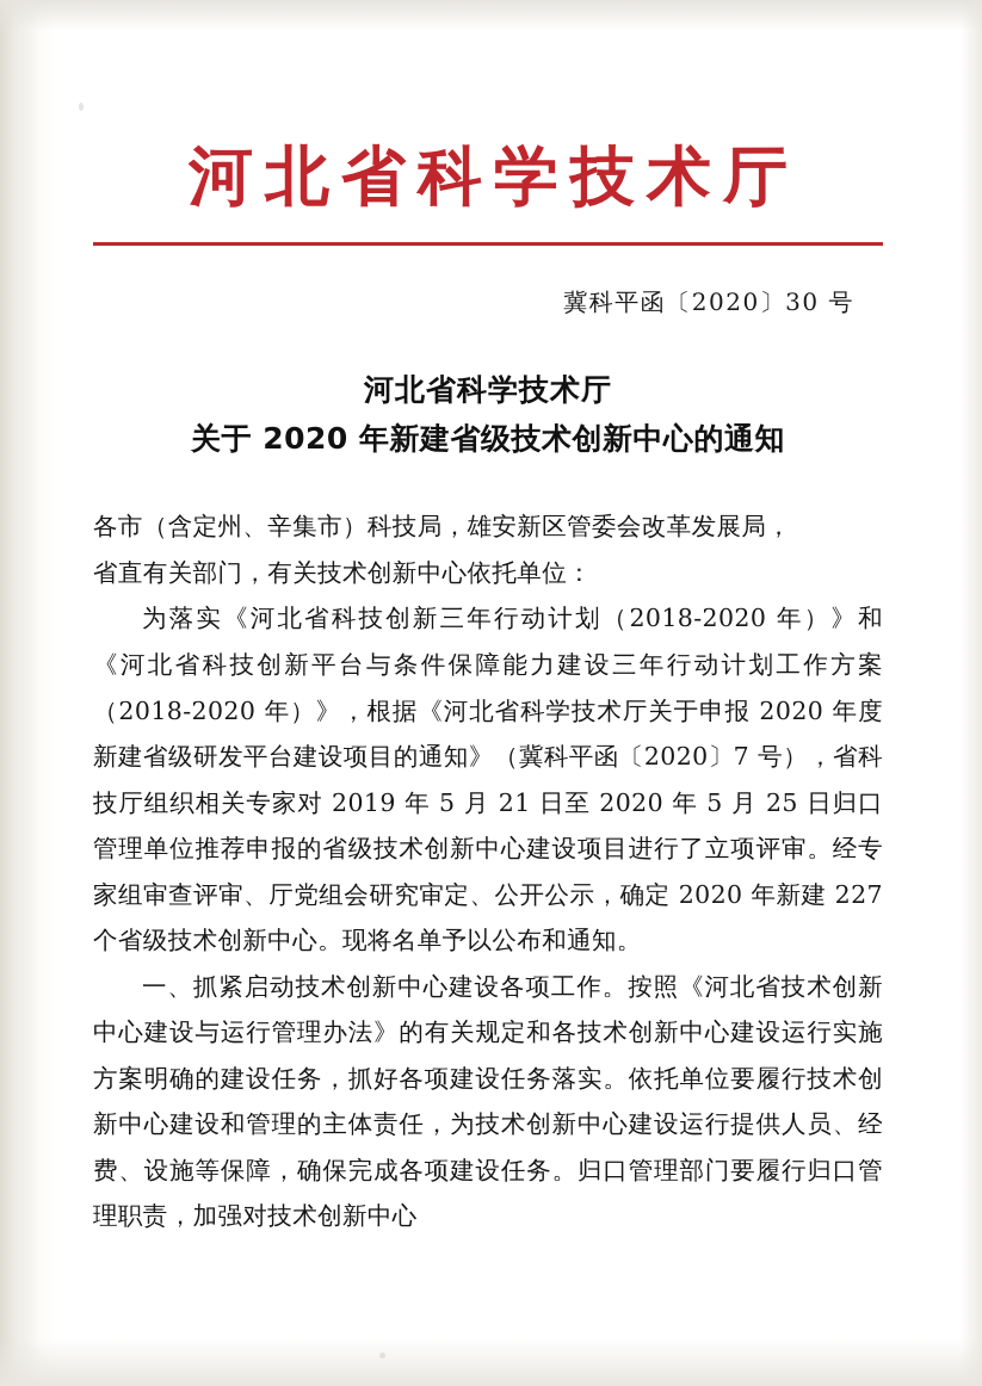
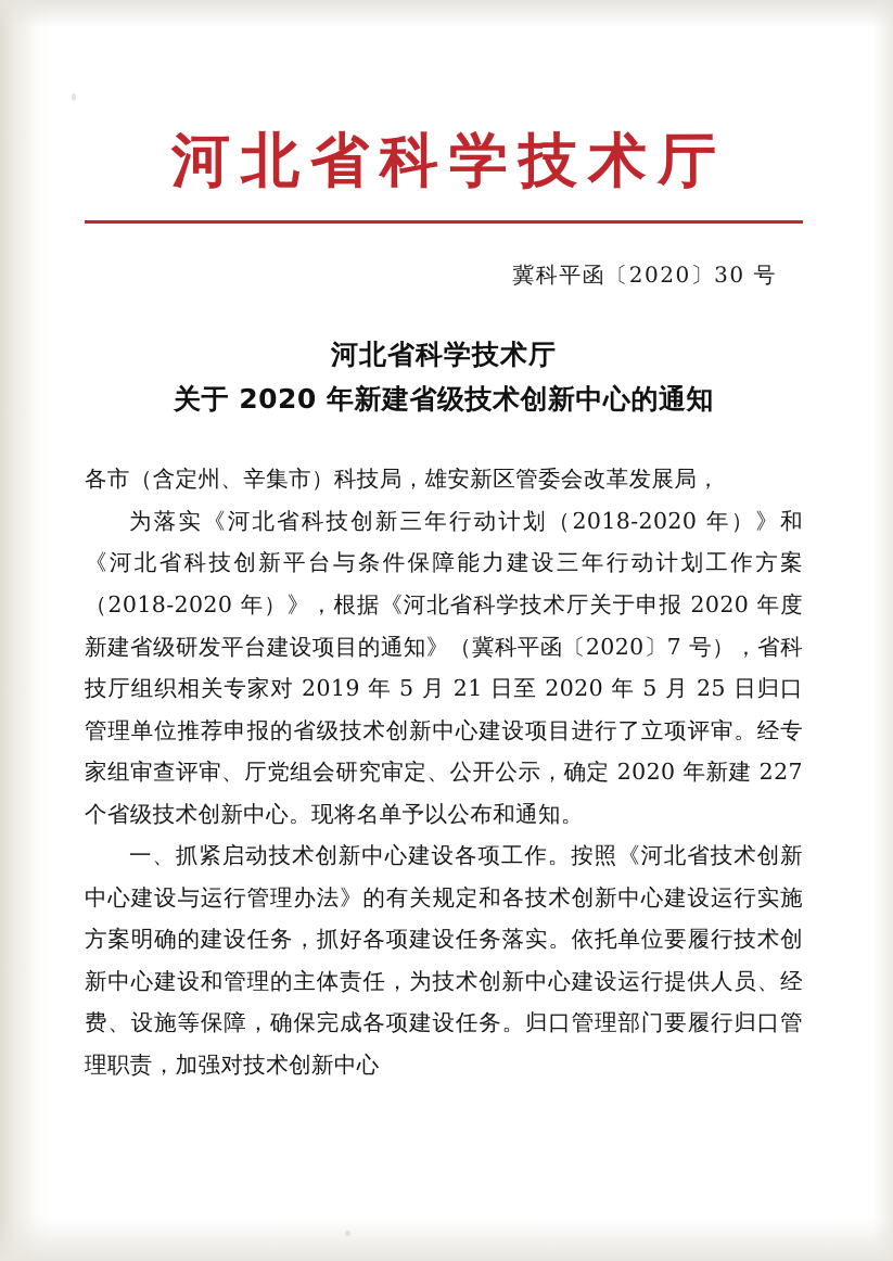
  河北省科学技术厅
  冀科平函〔2020〕30 号
  河北省科学技术厅
  关于 2020 年新建省级技术创新中心的通知
  各市（含定州、辛集市）科技局，雄安新区管委会改革发展局，
- 省直有关部门，有关技术创新中心依托单位：
  为落实《河北省科技创新三年行动计划（2018-2020 年）》和《河北省科技创新平台与条件保障能力建设三年行动计划工作方案（2018-2020 年）》，根据《河北省科学技术厅关于申报 2020 年度新建省级研发平台建设项目的通知》（冀科平函〔2020〕7 号），省科技厅组织相关专家对 2019 年 5 月 21 日至 2020 年 5 月 25 日归口管理单位推荐申报的省级技术创新中心建设项目进行了立项评审。经专家组审查评审、厅党组会研究审定、公开公示，确定 2020 年新建 227 个省级技术创新中心。现将名单予以公布和通知。
  一、抓紧启动技术创新中心建设各项工作。按照《河北省技术创新中心建设与运行管理办法》的有关规定和各技术创新中心建设运行实施方案明确的建设任务，抓好各项建设任务落实。依托单位要履行技术创新中心建设和管理的主体责任，为技术创新中心建设运行提供人员、经费、设施等保障，确保完成各项建设任务。归口管理部门要履行归口管理职责，加强对技术创新中心
